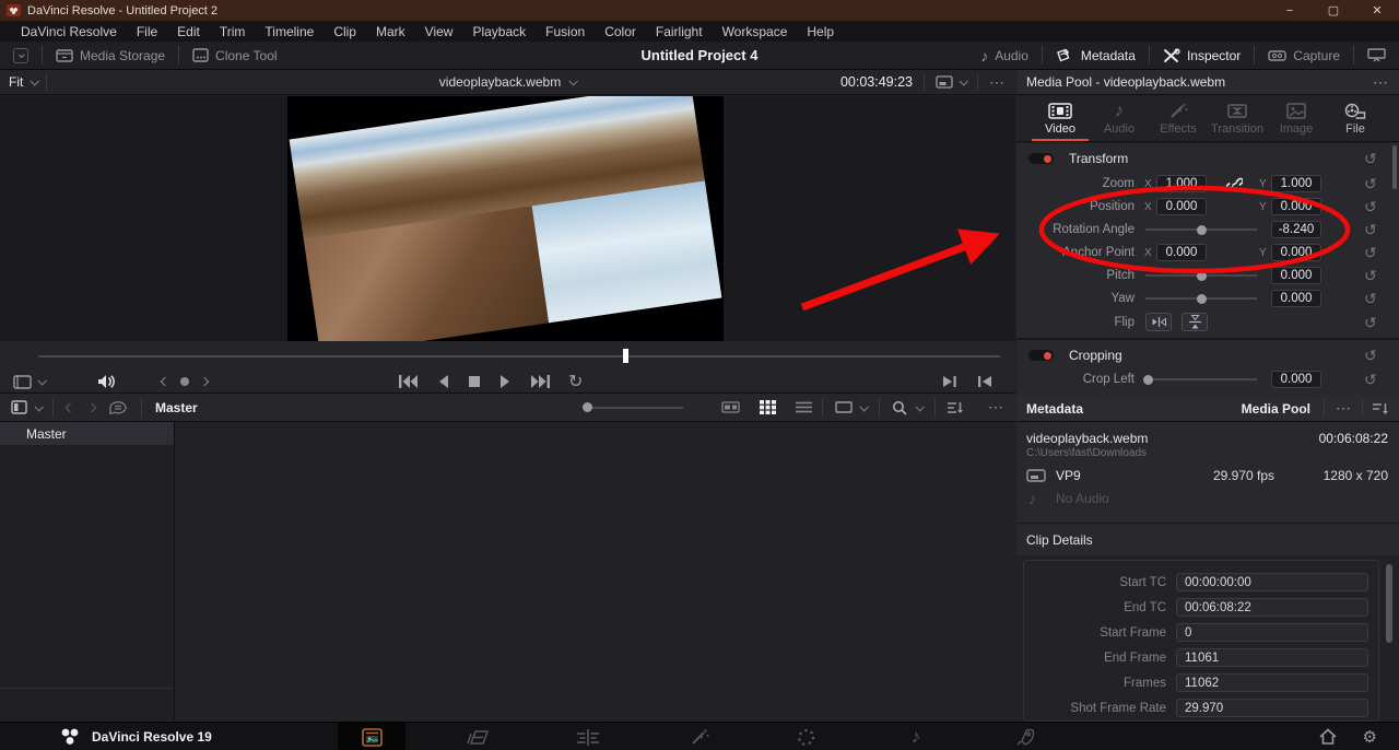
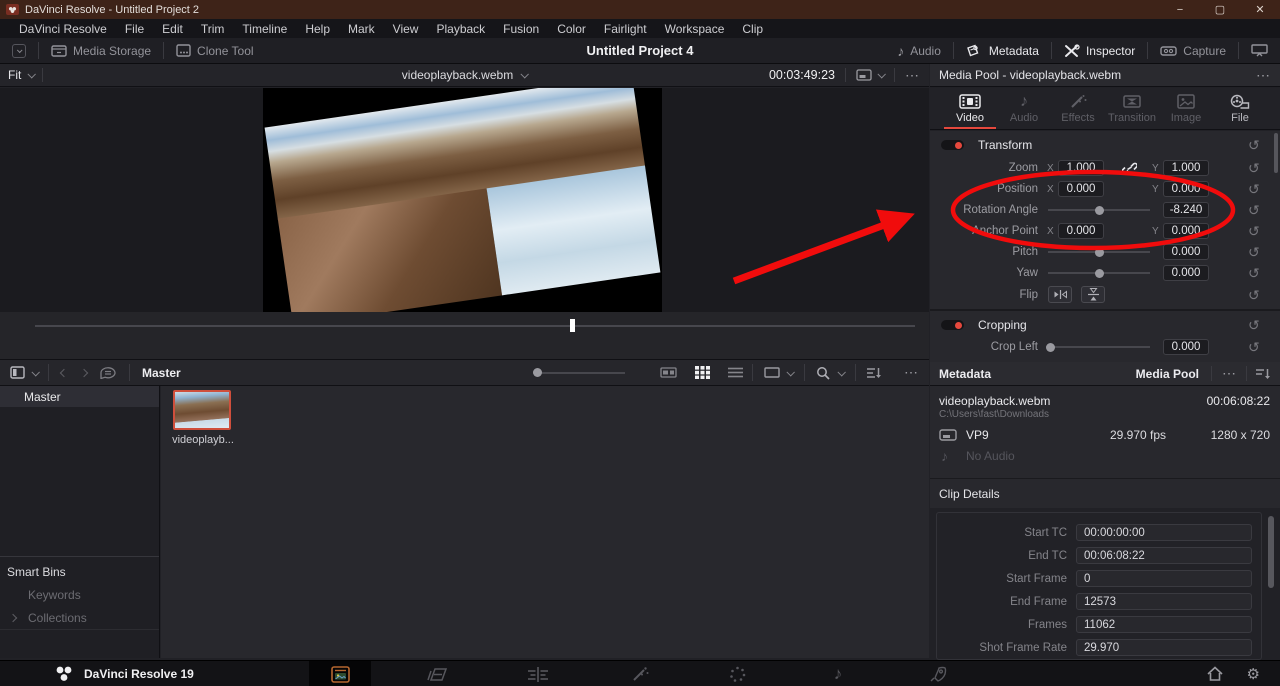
  DaVinci Resolve - Untitled Project 2
  −
  ▢
  ✕
  DaVinci Resolve
  File
  Edit
  Trim
  Timeline
- Clip
+ Help
  Mark
  View
  Playback
  Fusion
  Color
  Fairlight
  Workspace
- Help
+ Clip
  Media Storage
  Clone Tool
  Untitled Project 4
  ♪
  Audio
  Metadata
  Inspector
  Capture
  Fit
  videoplayback.webm
  00:03:49:23
  ⋯
- ↻
  Master
  ⋯
  Master
+ Smart Bins
+ Keywords
+ Collections
+ videoplayb...
  Media Pool - videoplayback.webm
  ⋯
  Video
  ♪
  Audio
  Effects
  Transition
  Image
  File
  Transform
  ↺
  Zoom
  X
  1.000
  Y
  1.000
  ↺
  Position
  X
  0.000
  Y
  0.000
  ↺
  Rotation Angle
  -8.240
  ↺
  nchor Point
  X
  0.000
  Y
  0.000
  ↺
  Pitch
  0.000
  ↺
  Yaw
  0.000
  ↺
  Flip
  ↺
  Cropping
  ↺
  Crop Left
  0.000
  ↺
  Metadata
  Media Pool
  ⋯
  videoplayback.webm
  00:06:08:22
  C:\Users\fast\Downloads
  VP9
  29.970 fps
  1280 x 720
  ♪
  No Audio
  Clip Details
  Start TC
  00:00:00:00
  End TC
  00:06:08:22
  Start Frame
  0
  End Frame
- 11061
+ 12573
  Frames
  11062
  Shot Frame Rate
  29.970
  DaVinci Resolve 19
  ♪
  ⚙
